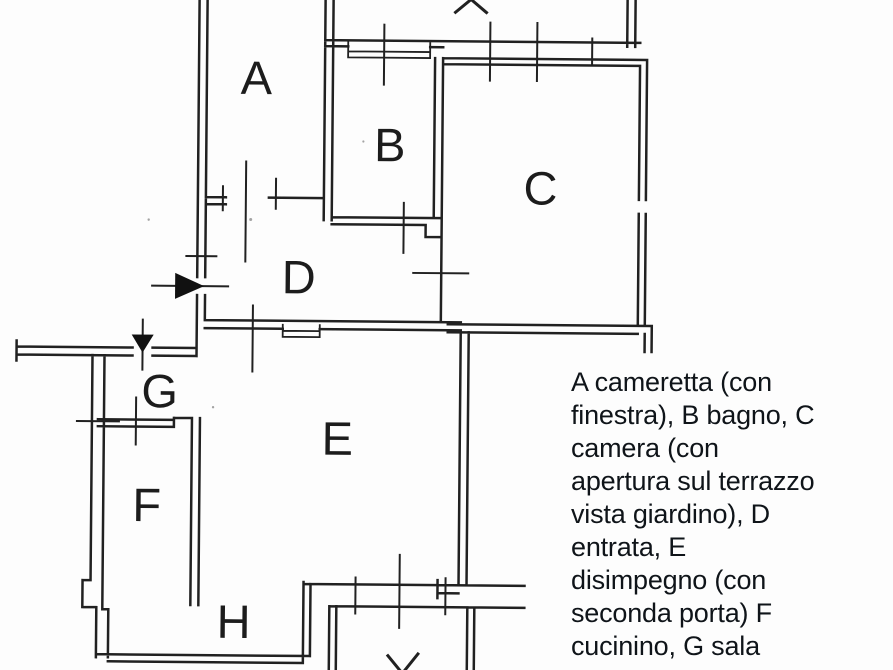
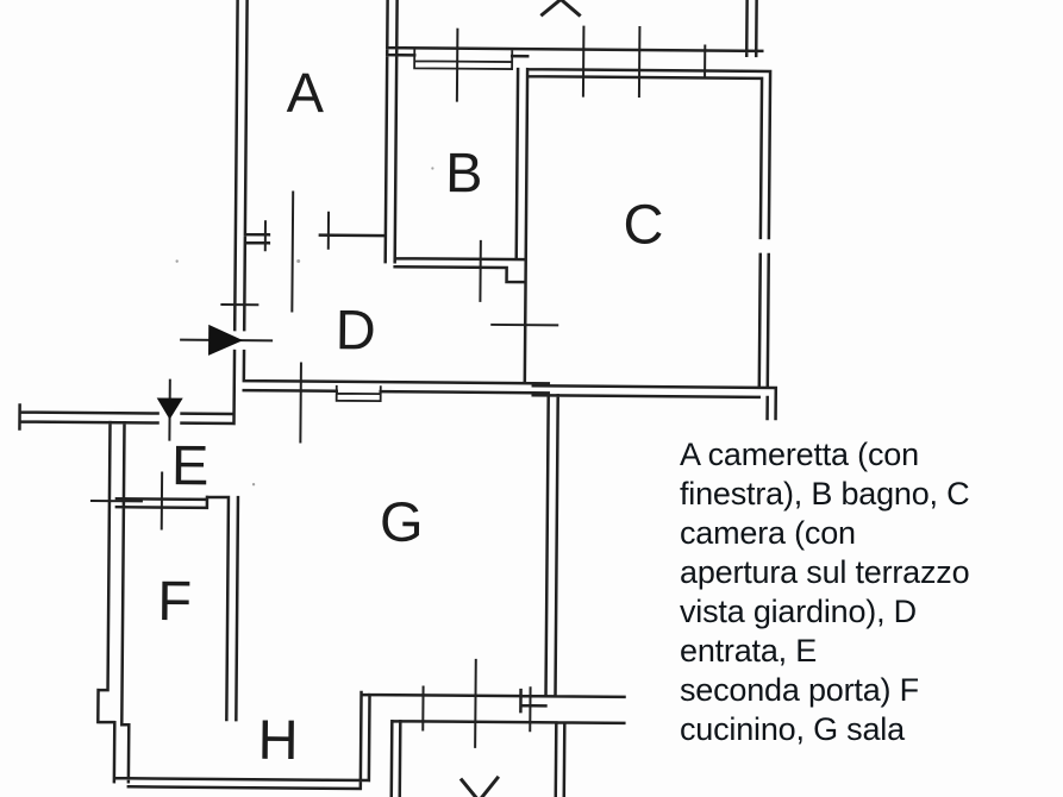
  A
  B
  C
  D
- G
+ E
  F
- E
+ G
  H
  A cameretta (con
  finestra), B bagno, C
  camera (con
  apertura sul terrazzo
  vista giardino), D
  entrata, E
- disimpegno (con
  seconda porta) F
  cucinino, G sala
